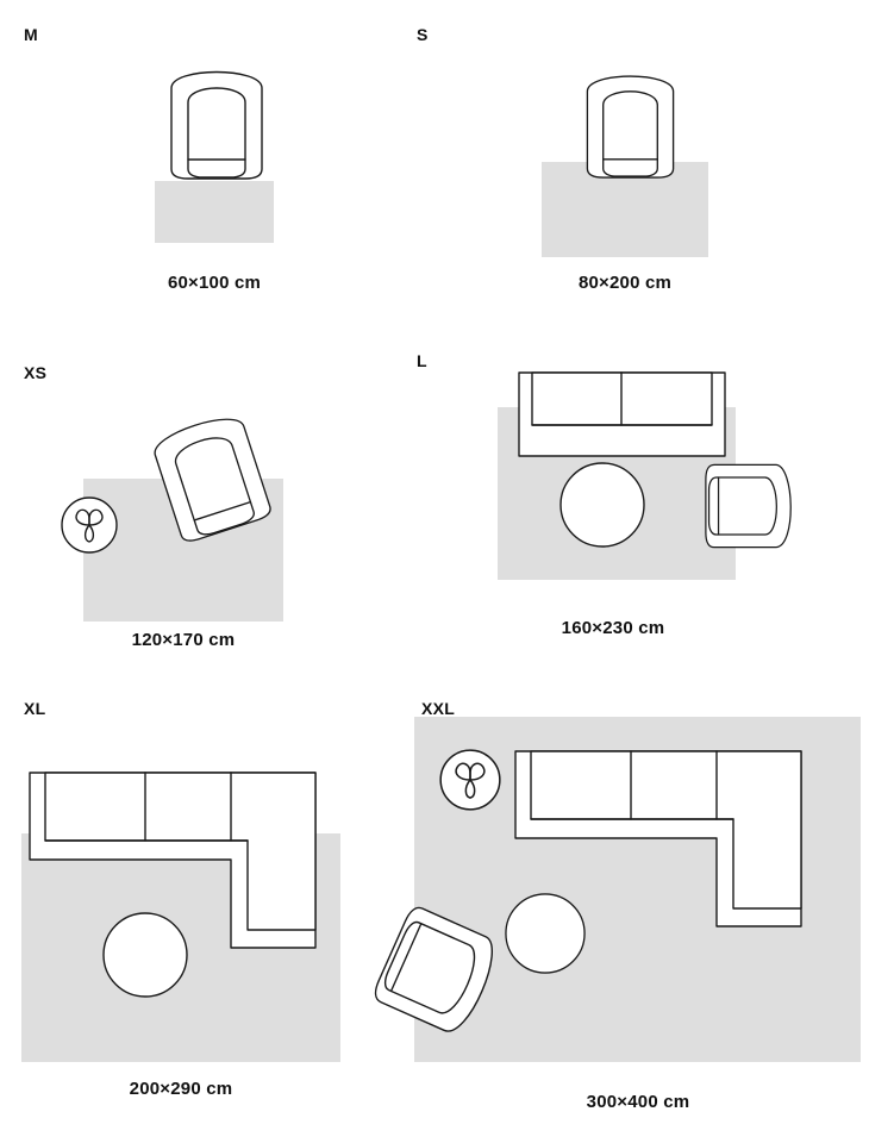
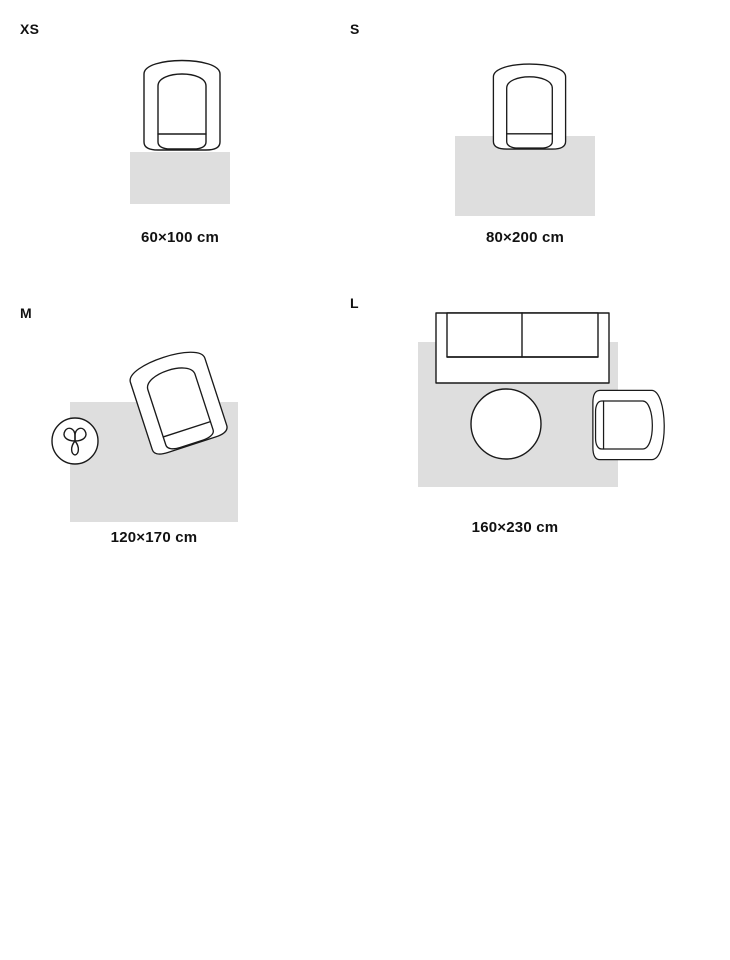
- M
+ XS
  60×100 cm
  S
  80×200 cm
- XS
+ M
  120×170 cm
  L
  160×230 cm
- XL
- 200×290 cm
- XXL
- 300×400 cm
